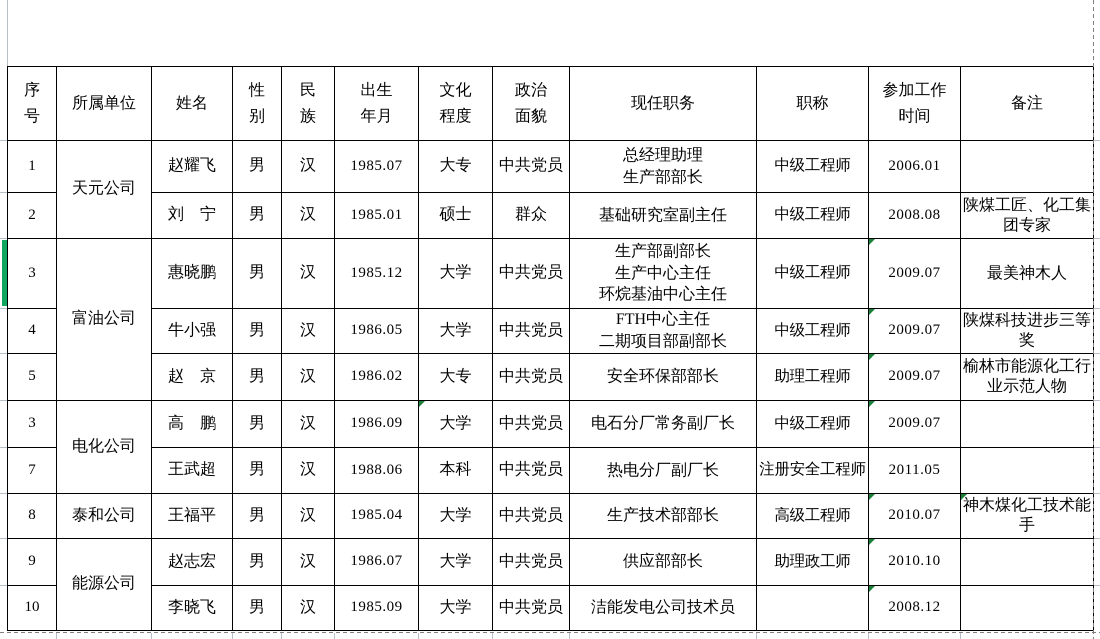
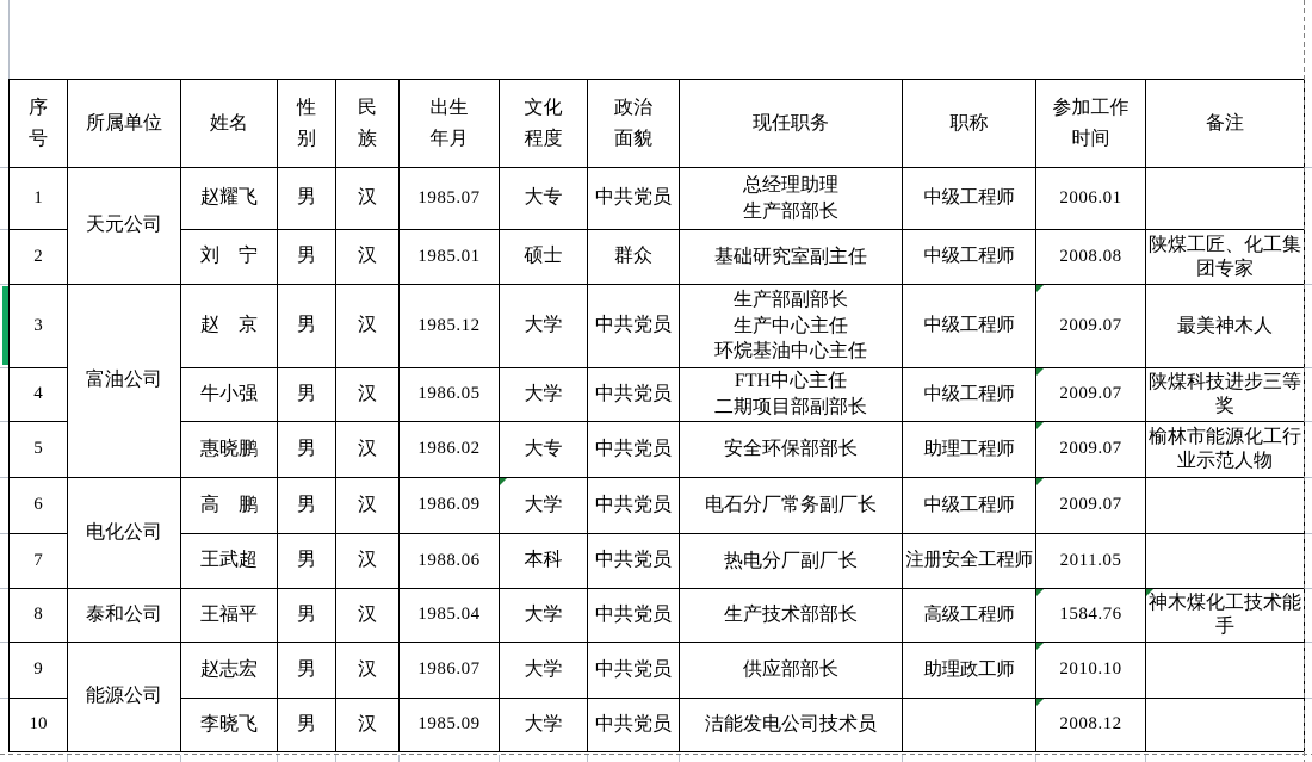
  序 号	所属单位	姓名	性 别	民 族	出生 年月	文化 程度	政治 面貌	现任职务	职称	参加工作 时间	备注
  1	天元公司	赵耀飞	男	汉	1985.07	大专	中共党员	总经理助理 生产部部长	中级工程师	2006.01
  2	刘 宁	男	汉	1985.01	硕士	群众	基础研究室副主任	中级工程师	2008.08	陕煤工匠、化工集团专家
- 3	富油公司	惠晓鹏	男	汉	1985.12	大学	中共党员	生产部副部长 生产中心主任 环烷基油中心主任	中级工程师	2009.07	最美神木人
+ 3	富油公司	赵 京	男	汉	1985.12	大学	中共党员	生产部副部长 生产中心主任 环烷基油中心主任	中级工程师	2009.07	最美神木人
  4	牛小强	男	汉	1986.05	大学	中共党员	FTH中心主任 二期项目部副部长	中级工程师	2009.07	陕煤科技进步三等奖
- 5	赵 京	男	汉	1986.02	大专	中共党员	安全环保部部长	助理工程师	2009.07	榆林市能源化工行业示范人物
+ 5	惠晓鹏	男	汉	1986.02	大专	中共党员	安全环保部部长	助理工程师	2009.07	榆林市能源化工行业示范人物
- 3	电化公司	高 鹏	男	汉	1986.09	大学	中共党员	电石分厂常务副厂长	中级工程师	2009.07
+ 6	电化公司	高 鹏	男	汉	1986.09	大学	中共党员	电石分厂常务副厂长	中级工程师	2009.07
  7	王武超	男	汉	1988.06	本科	中共党员	热电分厂副厂长	注册安全工程师	2011.05
- 8	泰和公司	王福平	男	汉	1985.04	大学	中共党员	生产技术部部长	高级工程师	2010.07	神木煤化工技术能手
+ 8	泰和公司	王福平	男	汉	1985.04	大学	中共党员	生产技术部部长	高级工程师	1584.76	神木煤化工技术能手
  9	能源公司	赵志宏	男	汉	1986.07	大学	中共党员	供应部部长	助理政工师	2010.10
  10	李晓飞	男	汉	1985.09	大学	中共党员	洁能发电公司技术员		2008.12
